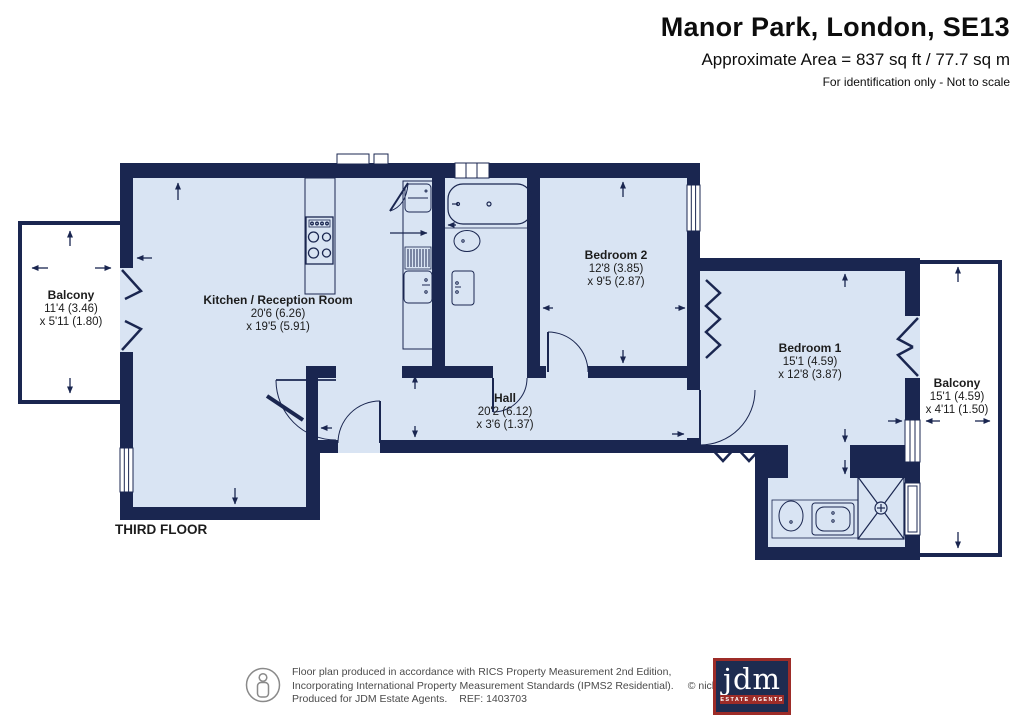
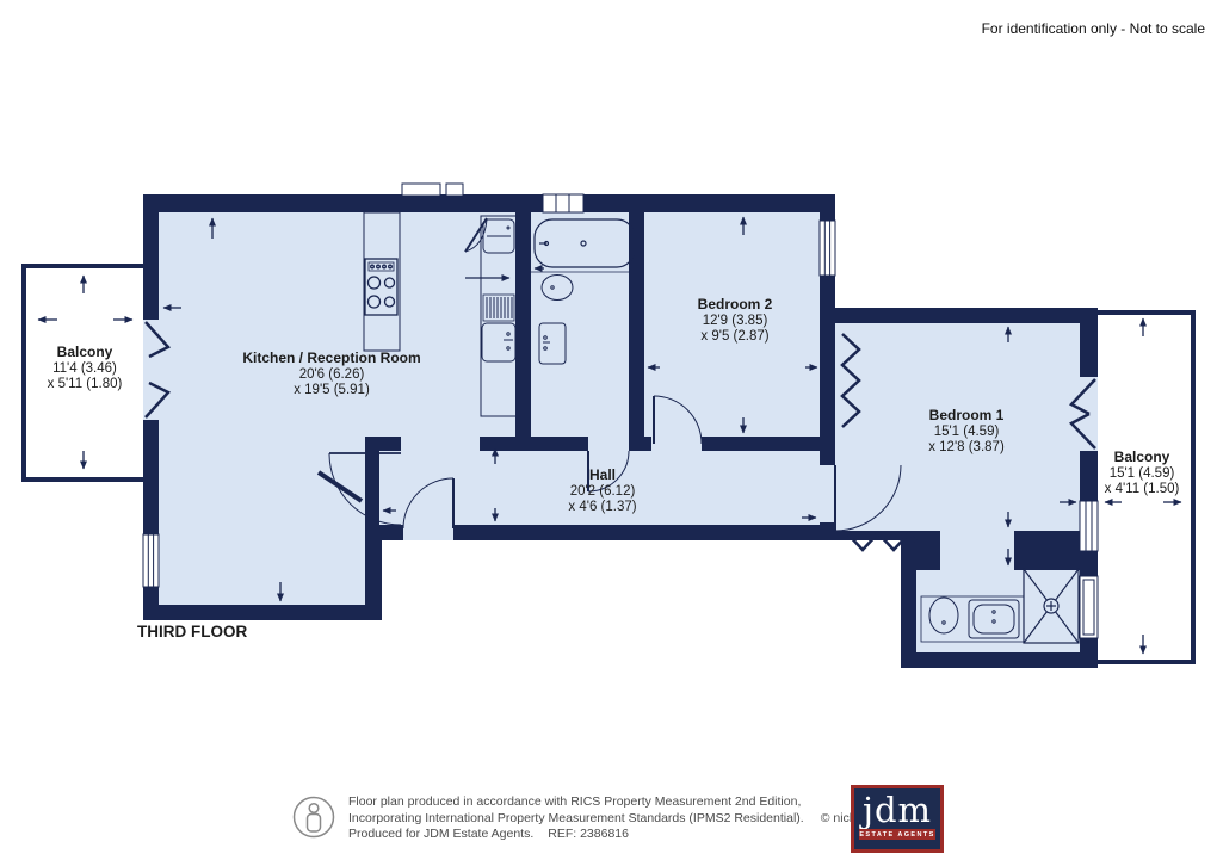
- Manor Park, London, SE13
- Approximate Area = 837 sq ft / 77.7 sq m
  For identification only - Not to scale
  Kitchen / Reception Room
  20'6 (6.26)
  x 19'5 (5.91)
  Hall
  20'2 (6.12)
- x 3'6 (1.37)
+ x 4'6 (1.37)
  Bedroom 2
- 12'8 (3.85)
+ 12'9 (3.85)
  x 9'5 (2.87)
  Bedroom 1
  15'1 (4.59)
  x 12'8 (3.87)
  Balcony
  11'4 (3.46)
  x 5'11 (1.80)
  Balcony
  15'1 (4.59)
  x 4'11 (1.50)
  THIRD FLOOR
  Floor plan produced in accordance with RICS Property Measurement 2nd Edition,
  Incorporating International Property Measurement Standards (IPMS2 Residential). © nic
- Produced for JDM Estate Agents. REF: 1403703
+ Produced for JDM Estate Agents. REF: 2386816
  jdm
